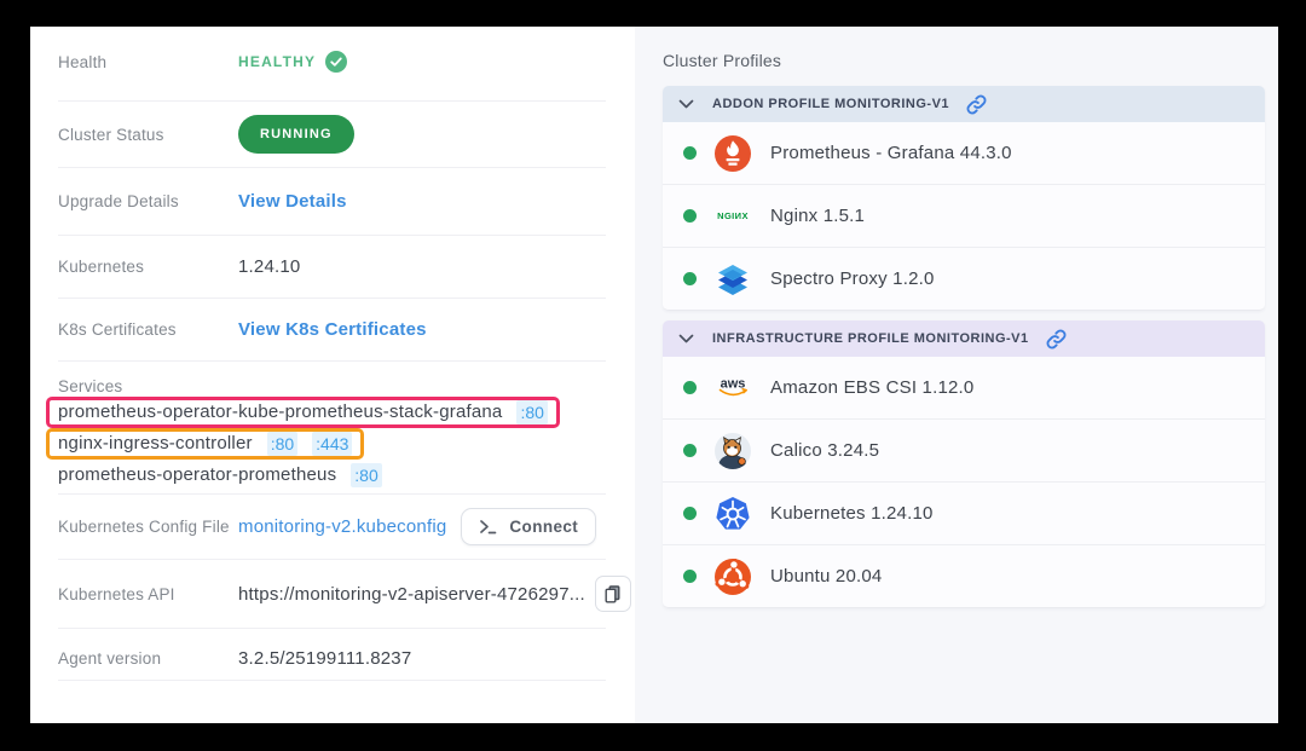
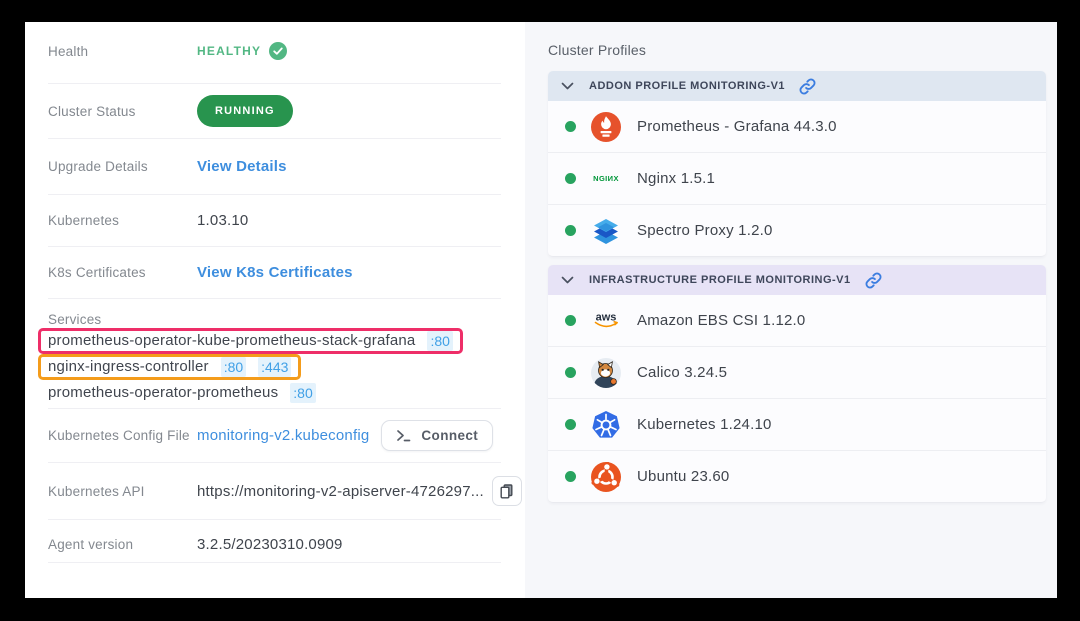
  Health
  HEALTHY
  Cluster Status
  RUNNING
  Upgrade Details
  View Details
  Kubernetes
- 1.24.10
+ 1.03.10
  K8s Certificates
  View K8s Certificates
  Services
  prometheus-operator-kube-prometheus-stack-grafana
  :80
  nginx-ingress-controller
  :80
  :443
  prometheus-operator-prometheus
  :80
  Kubernetes Config File
  monitoring-v2.kubeconfig
  Connect
  Kubernetes API
  https://monitoring-v2-apiserver-4726297...
  Agent version
- 3.2.5/25199111.8237
+ 3.2.5/20230310.0909
  Cluster Profiles
  ADDON PROFILE MONITORING-V1
  Prometheus - Grafana 44.3.0
  NGIИX
  Nginx 1.5.1
  Spectro Proxy 1.2.0
  INFRASTRUCTURE PROFILE MONITORING-V1
  aws
  Amazon EBS CSI 1.12.0
  Calico 3.24.5
  Kubernetes 1.24.10
- Ubuntu 20.04
+ Ubuntu 23.60
